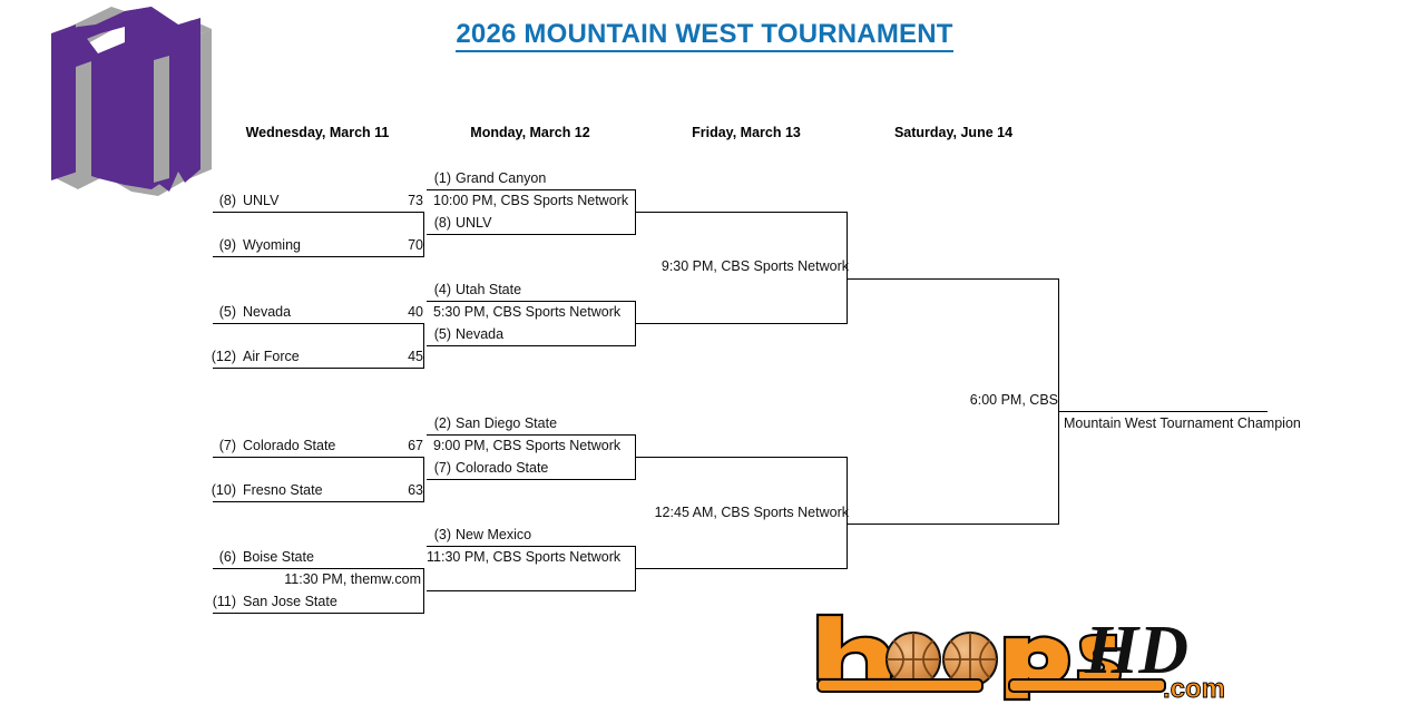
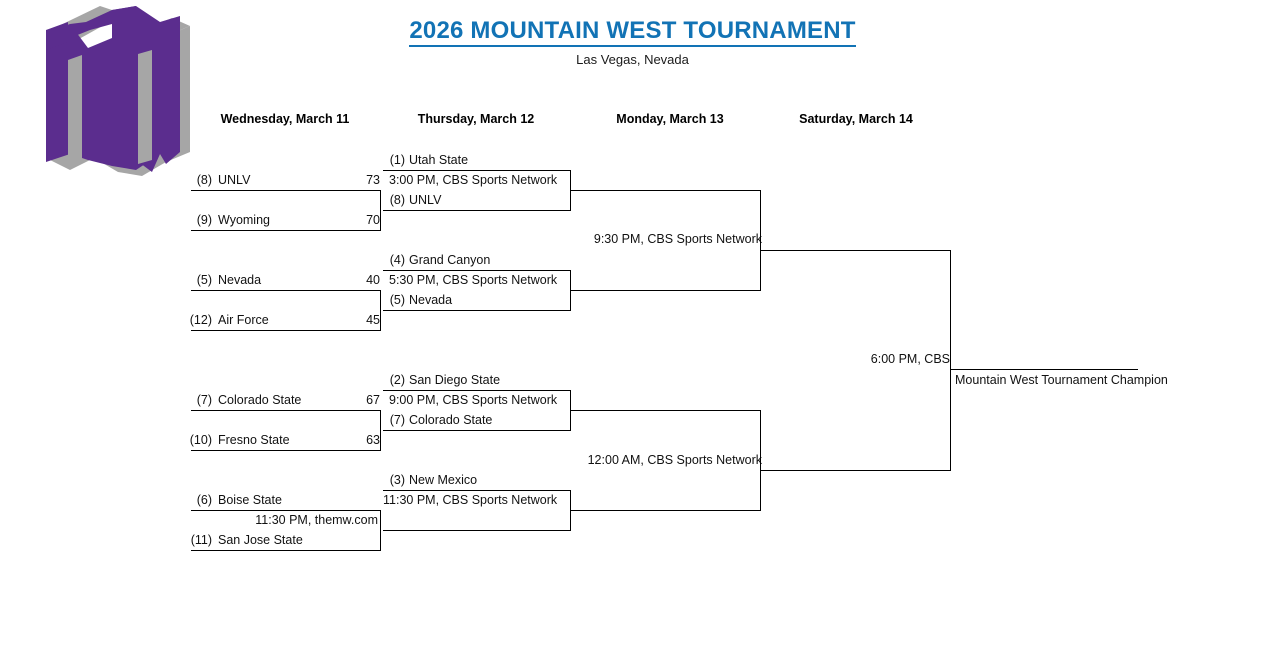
  2026 MOUNTAIN WEST TOURNAMENT
+ Las Vegas, Nevada
  Wednesday, March 11
- Monday, March 12
+ Thursday, March 12
- Friday, March 13
+ Monday, March 13
- Saturday, June 14
+ Saturday, March 14
  (8)
  UNLV
  73
  (9)
  Wyoming
  70
  (5)
  Nevada
  40
  (12)
  Air Force
  45
  (7)
  Colorado State
  67
  (10)
  Fresno State
  63
  (6)
  Boise State
  11:30 PM, themw.com
  (11)
  San Jose State
  (1)
- Grand Canyon
+ Utah State
- 10:00 PM, CBS Sports Network
+ 3:00 PM, CBS Sports Network
  (8)
  UNLV
  (4)
- Utah State
+ Grand Canyon
  5:30 PM, CBS Sports Network
  (5)
  Nevada
  (2)
  San Diego State
  9:00 PM, CBS Sports Network
  (7)
  Colorado State
  (3)
  New Mexico
  11:30 PM, CBS Sports Network
  9:30 PM, CBS Sports Network
- 12:45 AM, CBS Sports Network
+ 12:00 AM, CBS Sports Network
  6:00 PM, CBS
  Mountain West Tournament Champion
- HD
- .com
